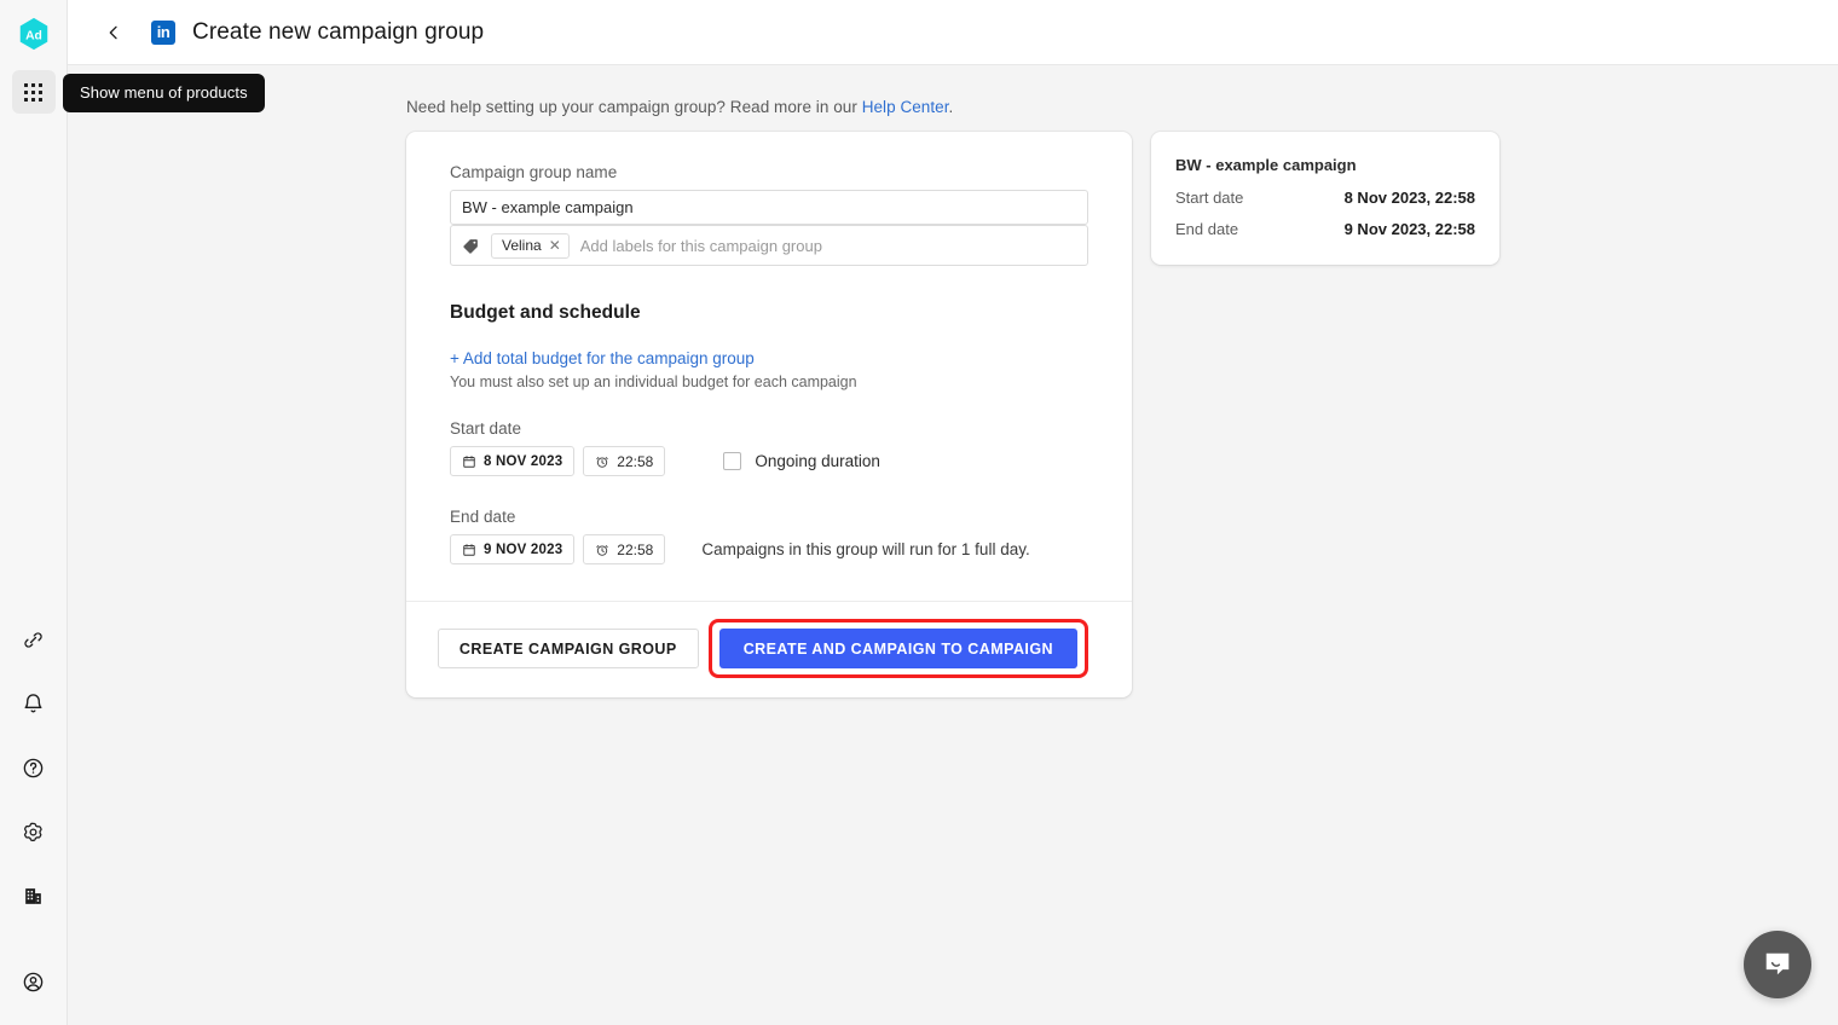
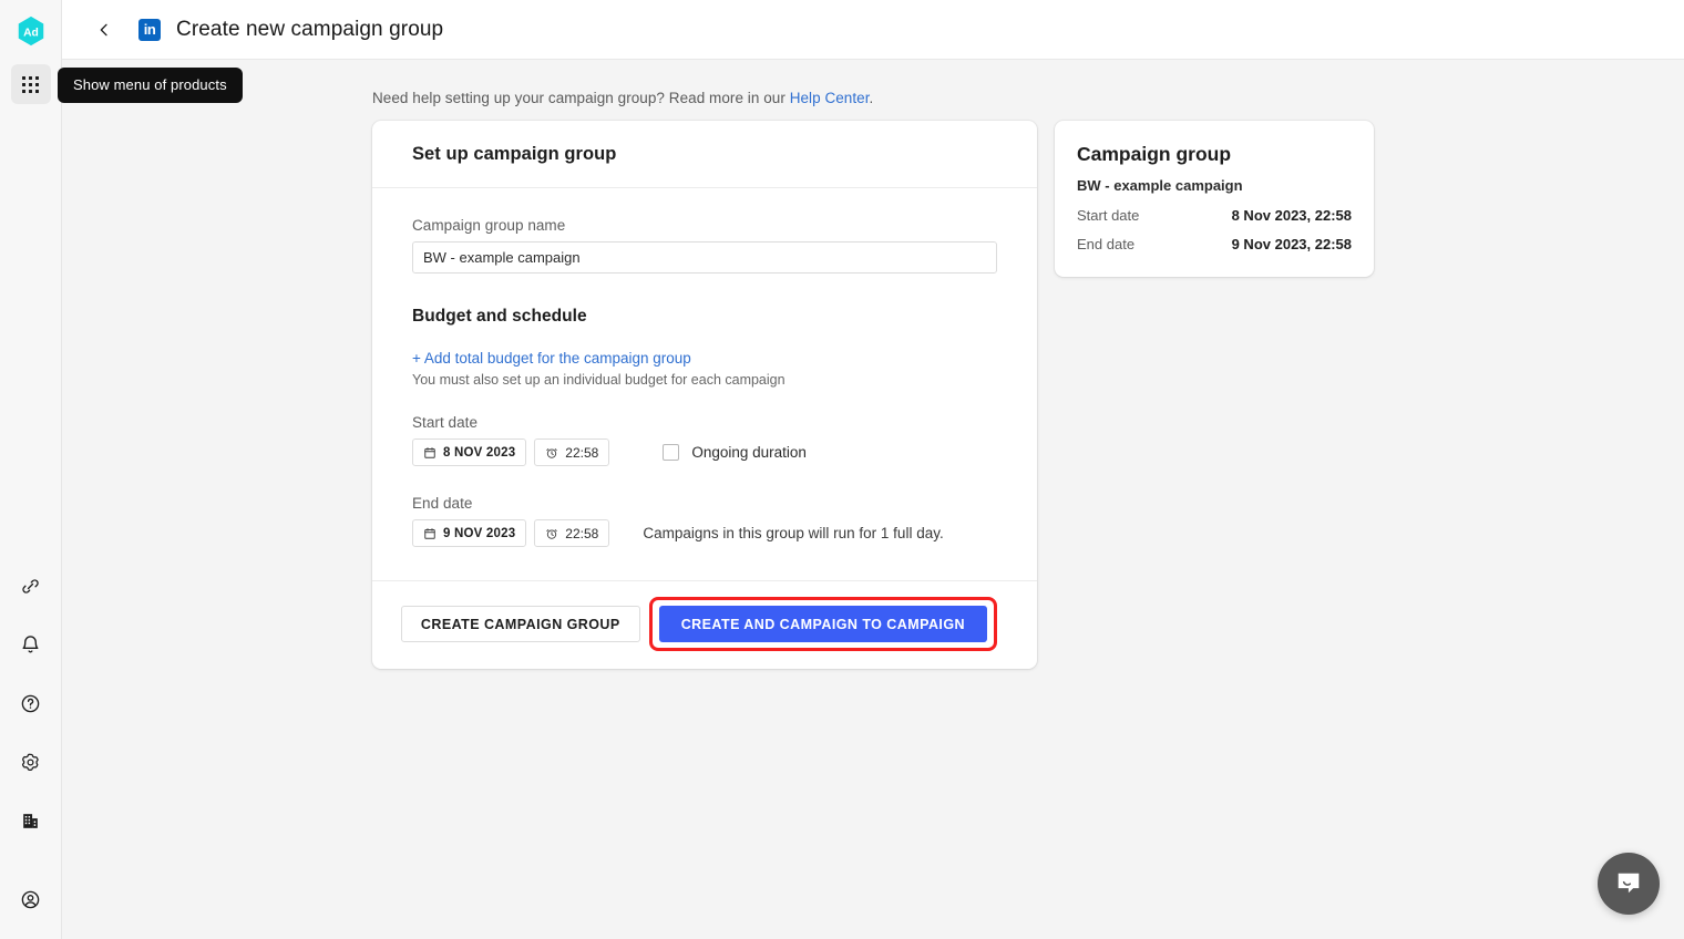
  Ad
  in
  Create new campaign group
  Need help setting up your campaign group? Read more in our Help Center.
+ Set up campaign group
  Campaign group name
  BW - example campaign
- Velina
- ✕
- Add labels for this campaign group
  Budget and schedule
  + Add total budget for the campaign group
  You must also set up an individual budget for each campaign
  Start date
  8 NOV 2023
  22:58
  Ongoing duration
  End date
  9 NOV 2023
  22:58
  Campaigns in this group will run for 1 full day.
  CREATE CAMPAIGN GROUP
  CREATE AND CAMPAIGN TO CAMPAIGN
+ Campaign group
  BW - example campaign
  Start date
  8 Nov 2023, 22:58
  End date
  9 Nov 2023, 22:58
  Show menu of products
